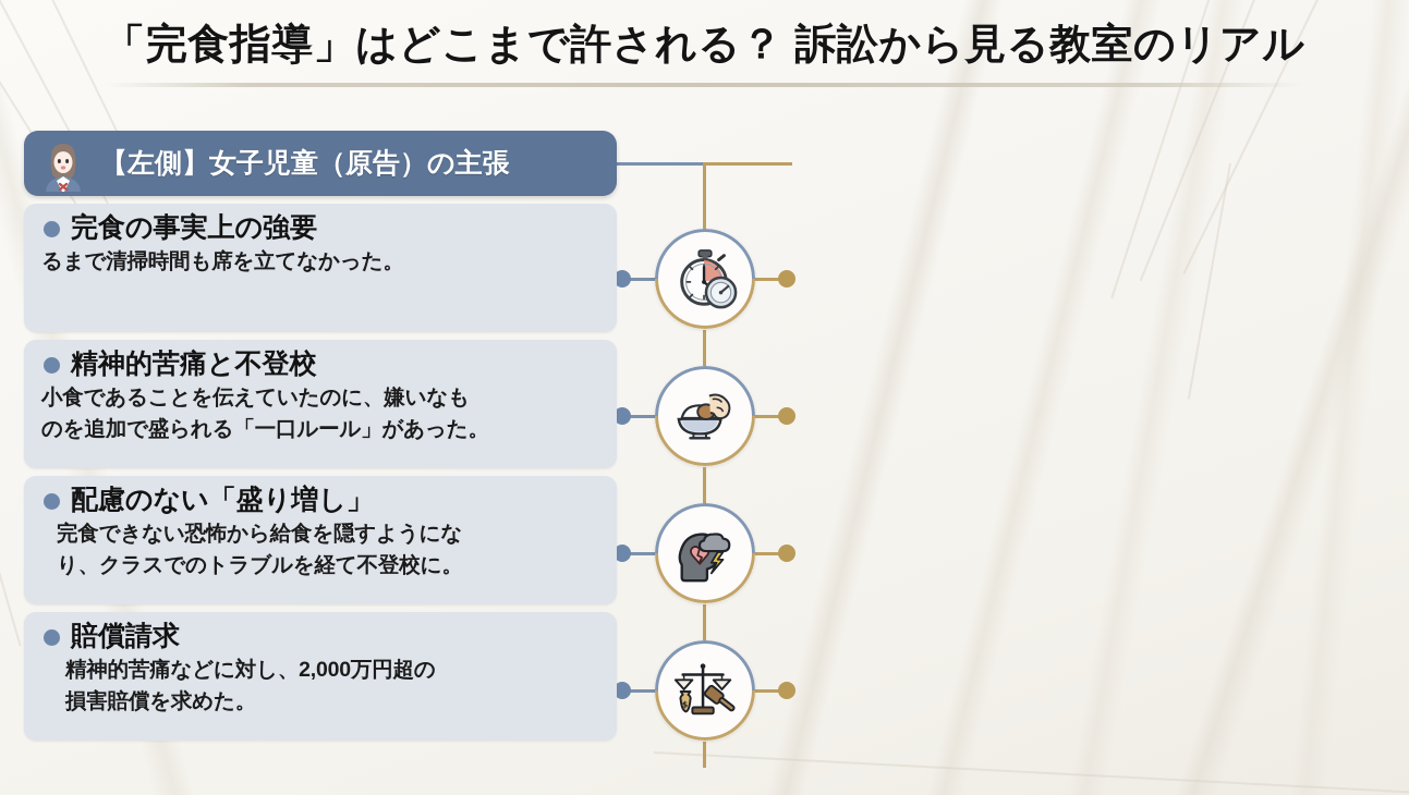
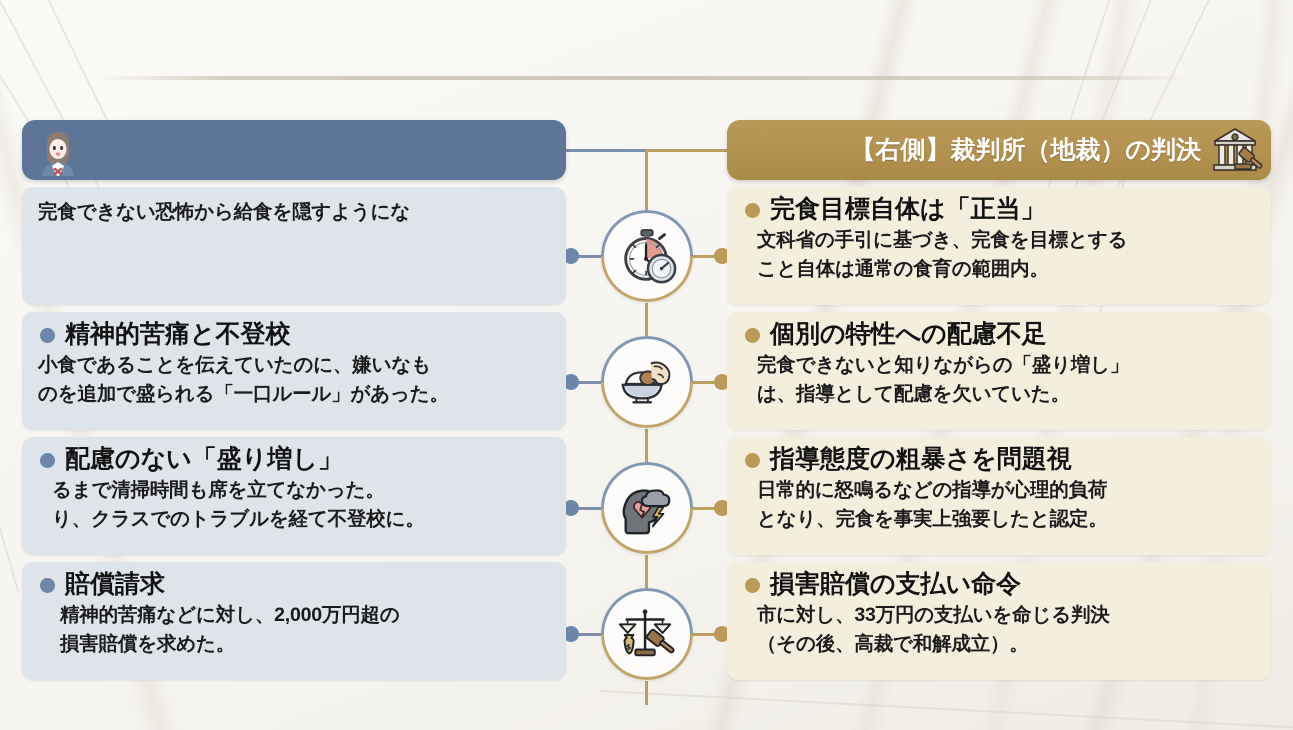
- 「完食指導」はどこまで許される？ 訴訟から見る教室のリアル
  $
- 【左側】女子児童（原告）の主張
- 完食の事実上の強要
- るまで清掃時間も席を立てなかった。
+ 完食できない恐怖から給食を隠すようにな
  精神的苦痛と不登校
  小食であることを伝えていたのに、嫌いなも
  のを追加で盛られる「一口ルール」があった。
  配慮のない「盛り増し」
- 完食できない恐怖から給食を隠すようにな
+ るまで清掃時間も席を立てなかった。
  り、クラスでのトラブルを経て不登校に。
  賠償請求
  精神的苦痛などに対し、2,000万円超の
  損害賠償を求めた。
+ 【右側】裁判所（地裁）の判決
+ 完食目標自体は「正当」
+ 文科省の手引に基づき、完食を目標とする
+ こと自体は通常の食育の範囲内。
+ 個別の特性への配慮不足
+ 完食できないと知りながらの「盛り増し」
+ は、指導として配慮を欠いていた。
+ 指導態度の粗暴さを問題視
+ 日常的に怒鳴るなどの指導が心理的負荷
+ となり、完食を事実上強要したと認定。
+ 損害賠償の支払い命令
+ 市に対し、33万円の支払いを命じる判決
+ （その後、高裁で和解成立）。
